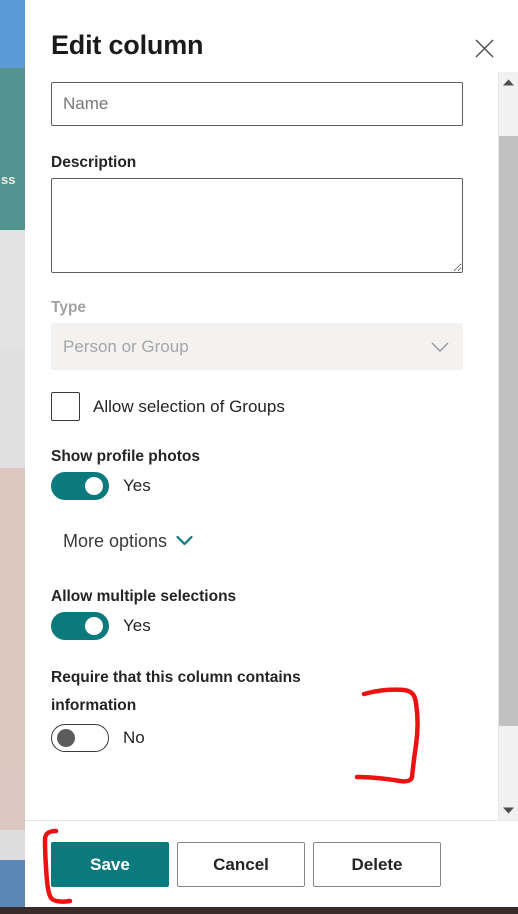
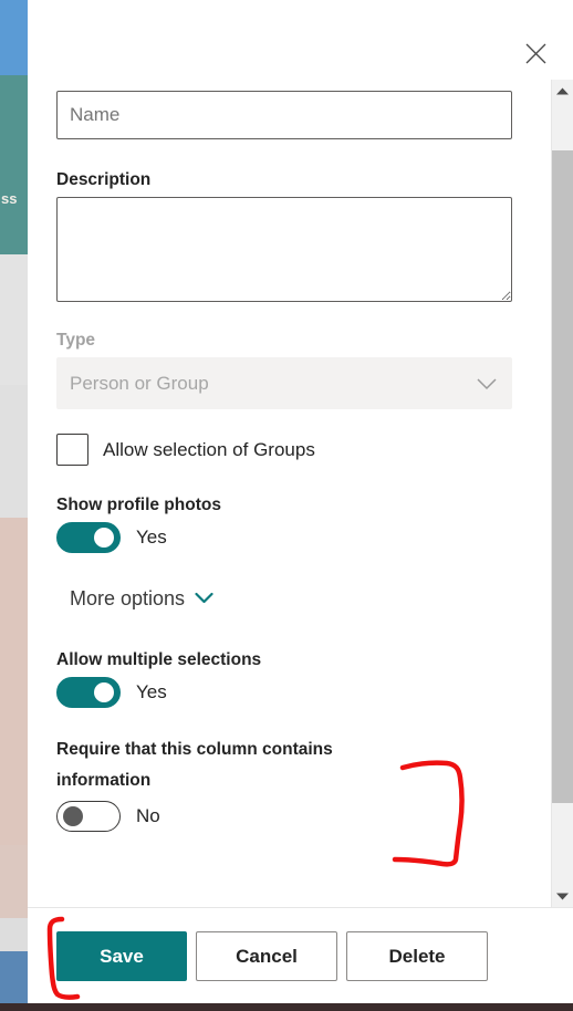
  ss
- Edit column
  Name
  Description
  Type
  Person or Group
  Allow selection of Groups
  Show profile photos
  Yes
  More options
  Allow multiple selections
  Yes
  Require that this column contains information
  No
  Save
  Cancel
  Delete
